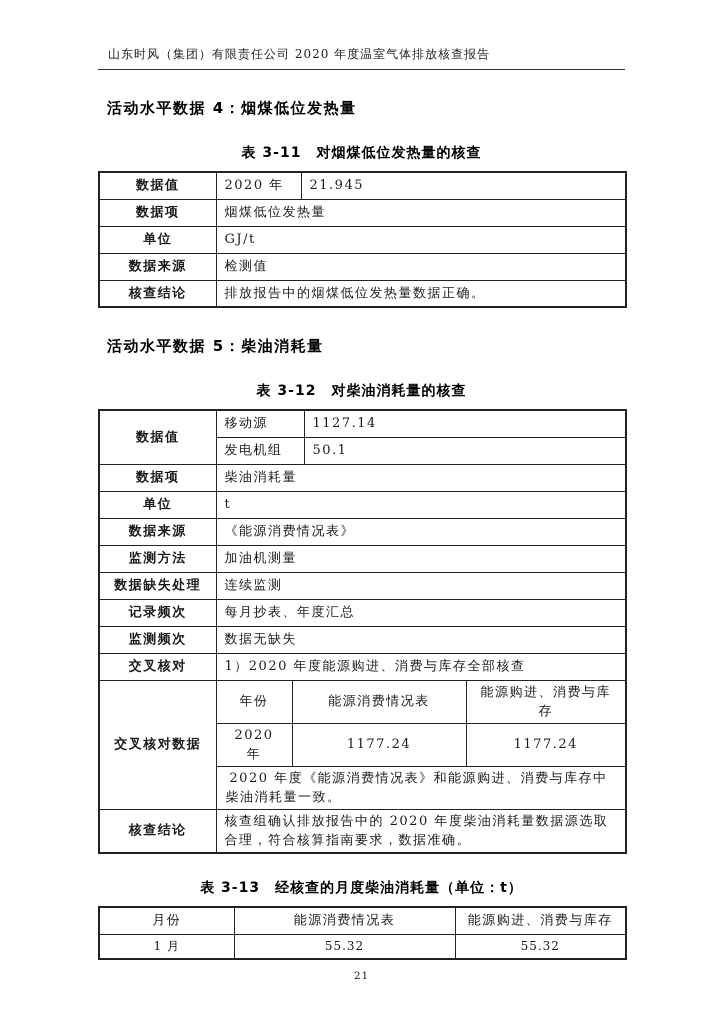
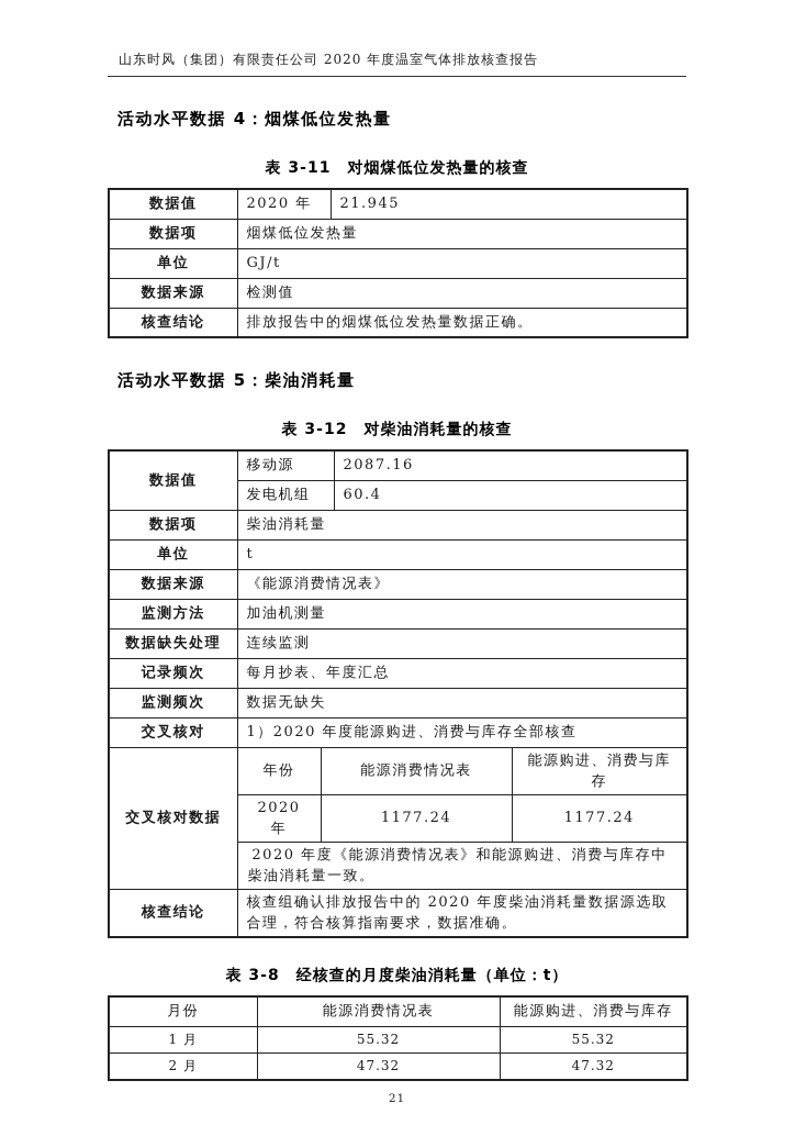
  山东时风（集团）有限责任公司 2020 年度温室气体排放核查报告
  活动水平数据 4：烟煤低位发热量
  表 3-11 对烟煤低位发热量的核查
  数据值	2020 年	21.945
  数据项	烟煤低位发热量
  单位	GJ/t
  数据来源	检测值
  核查结论	排放报告中的烟煤低位发热量数据正确。
  活动水平数据 5：柴油消耗量
  表 3-12 对柴油消耗量的核查
- 数据值	移动源	1127.14
+ 数据值	移动源	2087.16
- 发电机组	50.1
+ 发电机组	60.4
  数据项	柴油消耗量
  单位	t
  数据来源	《能源消费情况表》
  监测方法	加油机测量
  数据缺失处理	连续监测
  记录频次	每月抄表、年度汇总
  监测频次	数据无缺失
  交叉核对	1）2020 年度能源购进、消费与库存全部核查
  交叉核对数据	年份	能源消费情况表	能源购进、消费与库存
  2020 年	1177.24	1177.24
  ） 2020 年度《能源消费情况表》和能源购进、消费与库存中柴油消耗量一致。
  核查结论	核查组确认排放报告中的 2020 年度柴油消耗量数据源选取合理，符合核算指南要求，数据准确。
- 表 3-13 经核查的月度柴油消耗量（单位：t）
+ 表 3-8 经核查的月度柴油消耗量（单位：t）
  月份	能源消费情况表	能源购进、消费与库存
  1 月	55.32	55.32
+ 2 月	47.32	47.32
  21
